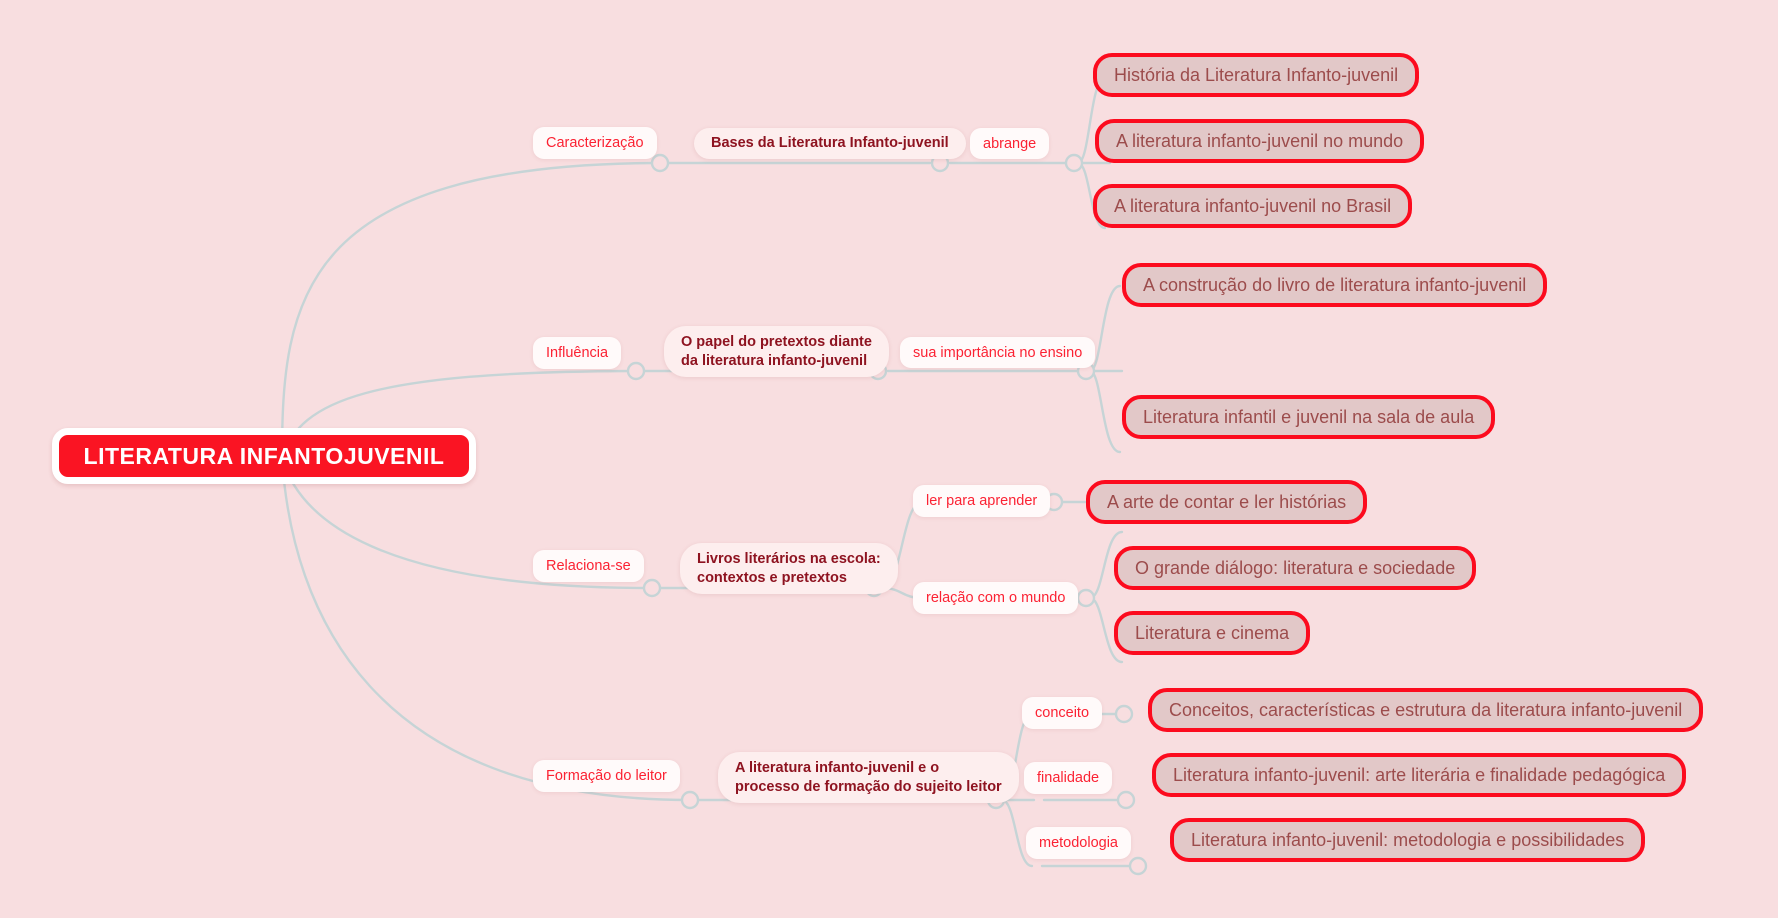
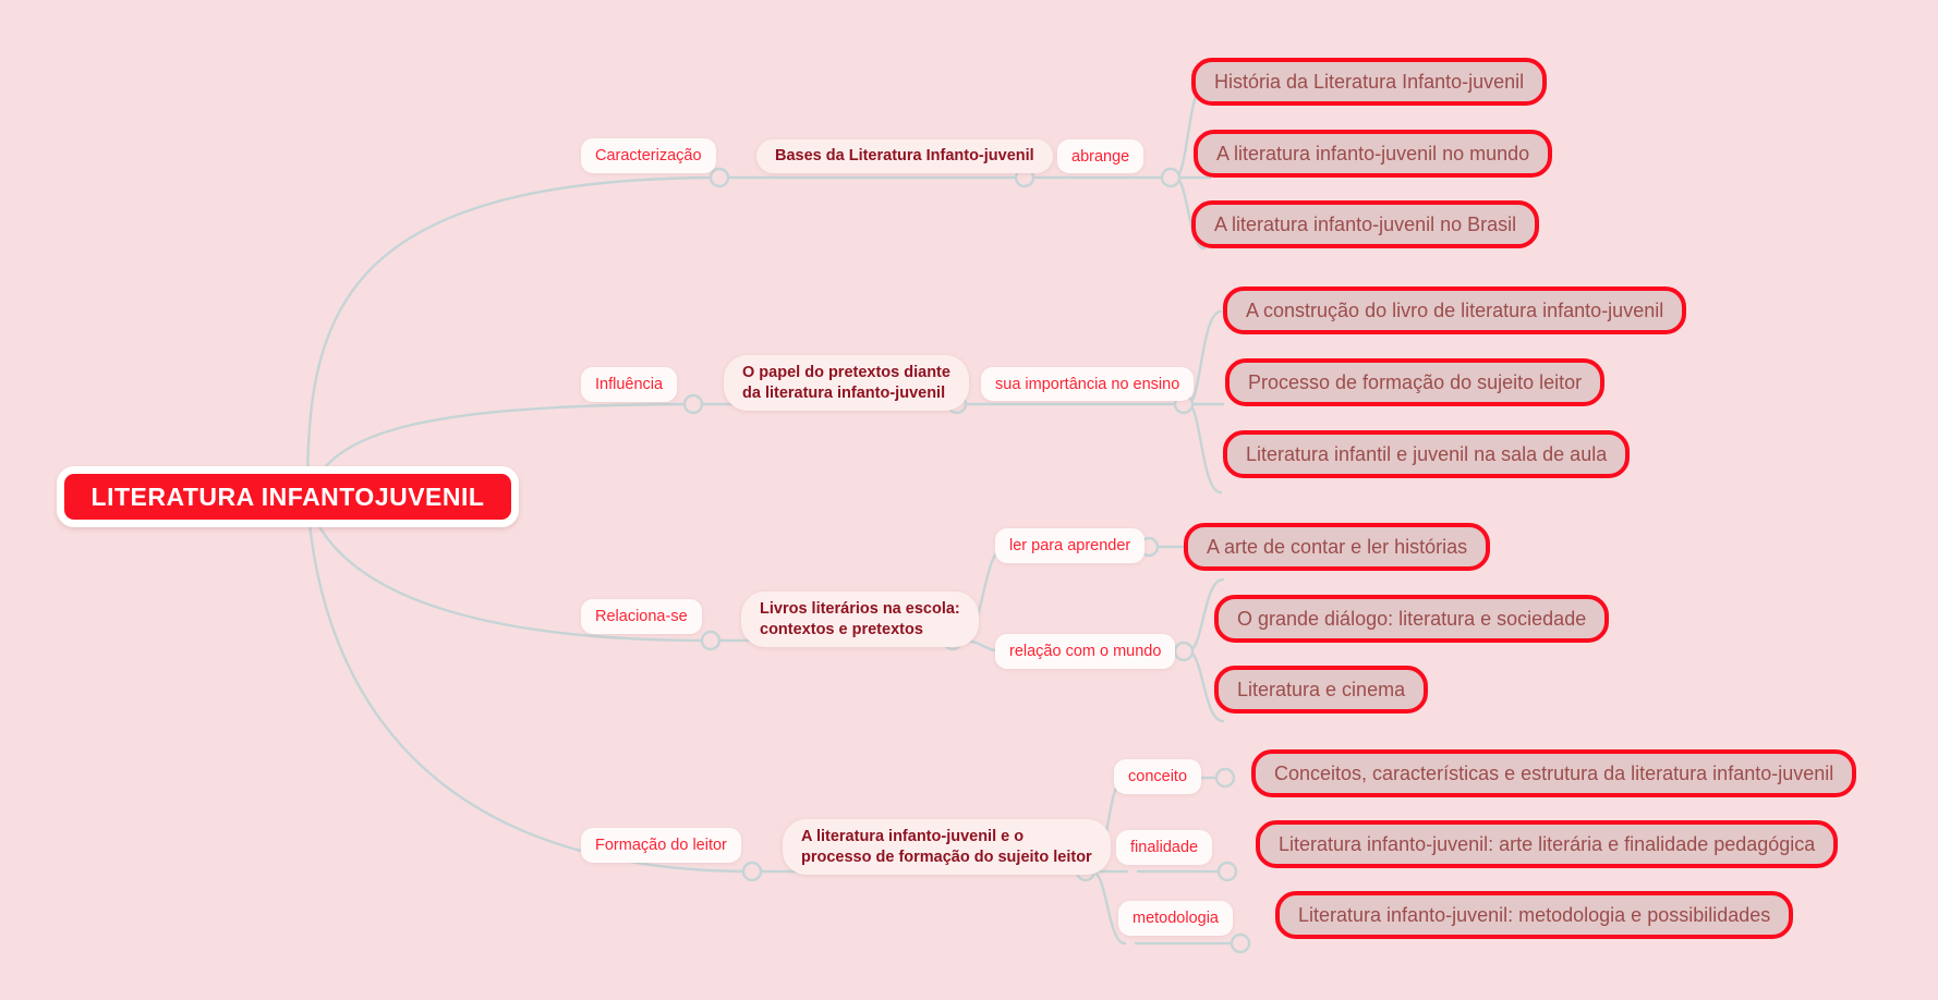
  LITERATURA INFANTOJUVENIL
  Caracterização
  Bases da Literatura Infanto-juvenil
  abrange
  História da Literatura Infanto-juvenil
  A literatura infanto-juvenil no mundo
  A literatura infanto-juvenil no Brasil
  Influência
  O papel do pretextos diante
  da literatura infanto-juvenil
  sua importância no ensino
  A construção do livro de literatura infanto-juvenil
+ Processo de formação do sujeito leitor
  Literatura infantil e juvenil na sala de aula
  Relaciona-se
  Livros literários na escola:
  contextos e pretextos
  ler para aprender
  relação com o mundo
  A arte de contar e ler histórias
  O grande diálogo: literatura e sociedade
  Literatura e cinema
  Formação do leitor
  A literatura infanto-juvenil e o
  processo de formação do sujeito leitor
  conceito
  finalidade
  metodologia
  Conceitos, características e estrutura da literatura infanto-juvenil
  Literatura infanto-juvenil: arte literária e finalidade pedagógica
  Literatura infanto-juvenil: metodologia e possibilidades
